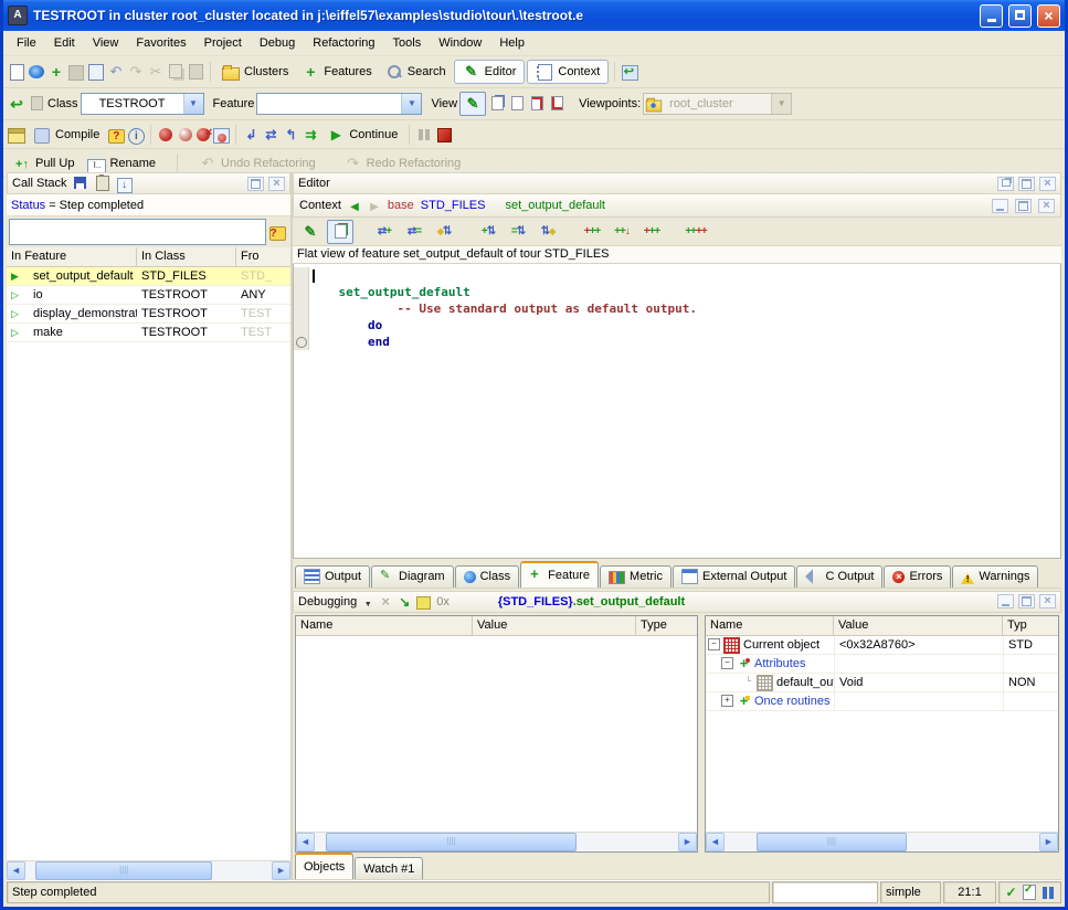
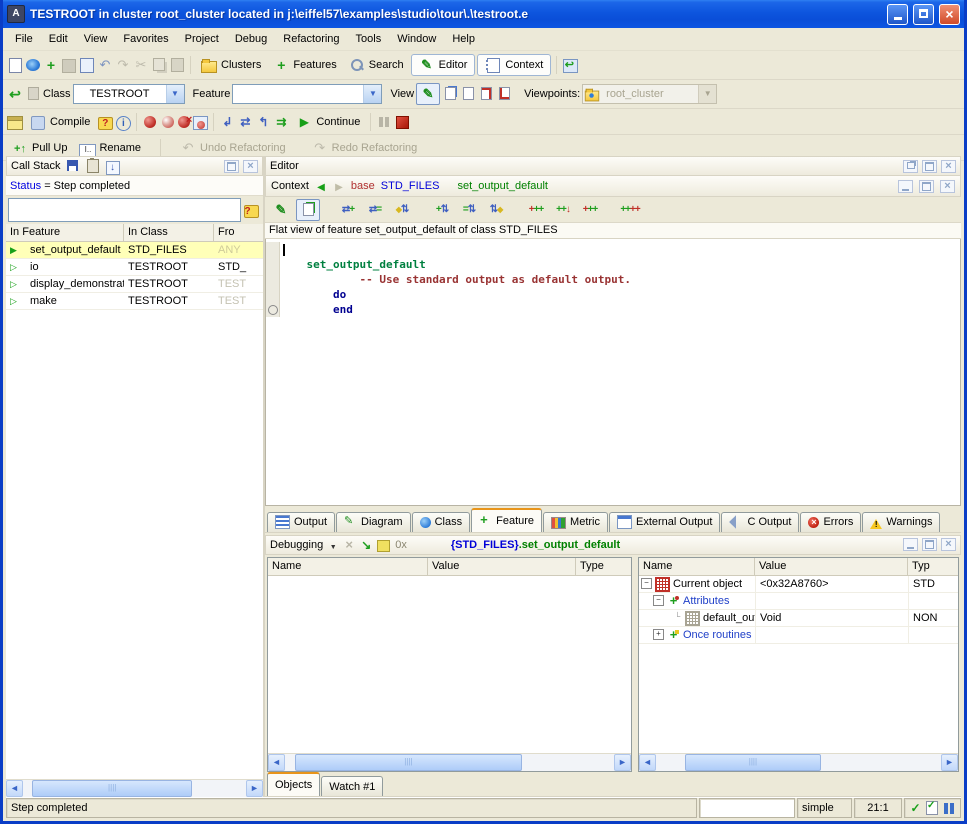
  TESTROOT in cluster root_cluster located in j:\eiffel57\examples\studio\tour\.\testroot.e
  File
  Edit
  View
  Favorites
  Project
  Debug
  Refactoring
  Tools
  Window
  Help
  Clusters
  Features
  Search
  Editor
  Context
  Class
  TESTROOT
  Feature
  View
  Viewpoints:
  root_cluster
  Compile
  Continue
  Pull Up
  Rename
  Undo Refactoring
  Redo Refactoring
  Call Stack
  Status
  = Step completed
  In Feature
  In Class
  Fro
  set_output_default
  STD_FILES
- STD_
+ ANY
  io
  TESTROOT
- ANY
+ STD_
  display_demonstrat
  TESTROOT
  TEST
  make
  TESTROOT
  TEST
  ◄
  ►
  Editor
  Context
  base
  STD_FILES
  set_output_default
- Flat view of feature set_output_default of tour STD_FILES
+ Flat view of feature set_output_default of class STD_FILES
  set_output_default
  -- Use standard output as default output.
  do
  end
  Output
  Diagram
  Class
  Feature
  Metric
  External Output
  C Output
  Errors
  Warnings
  Debugging
  0x
  {STD_FILES}.set_output_default
  Name
  Value
  Type
  ◄
  ►
  Name
  Value
  Typ
  Current object
  <0x32A8760>
  STD
  Attributes
  default_ou
  Void
  NON
  Once routines
  ◄
  ►
  Objects
  Watch #1
  Step completed
  simple
  21:1
